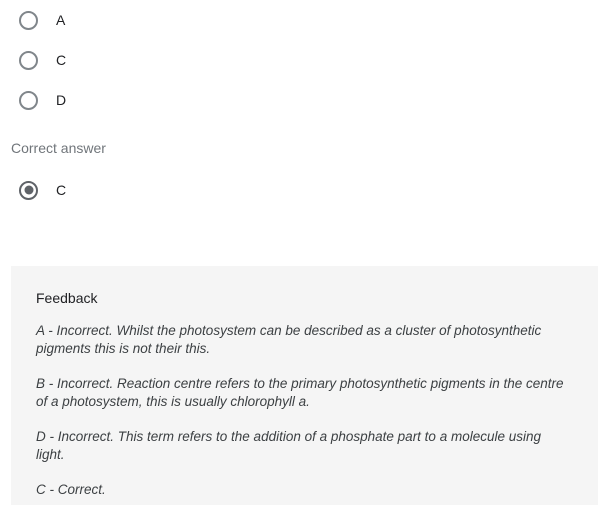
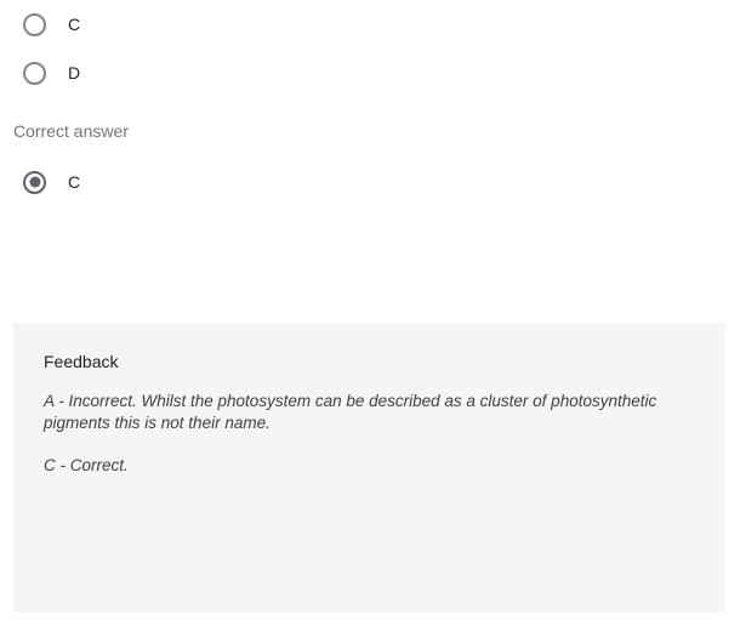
- A
  C
  D
  Correct answer
  C
  Feedback
- A - Incorrect. Whilst the photosystem can be described as a cluster of photosynthetic pigments this is not their this.
+ A - Incorrect. Whilst the photosystem can be described as a cluster of photosynthetic pigments this is not their name.
- B - Incorrect. Reaction centre refers to the primary photosynthetic pigments in the centre of a photosystem, this is usually chlorophyll a.
- D - Incorrect. This term refers to the addition of a phosphate part to a molecule using light.
  C - Correct.
